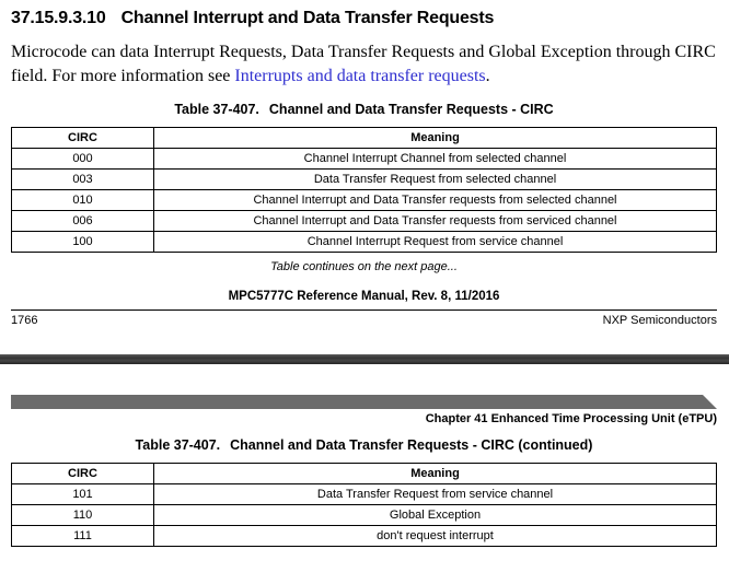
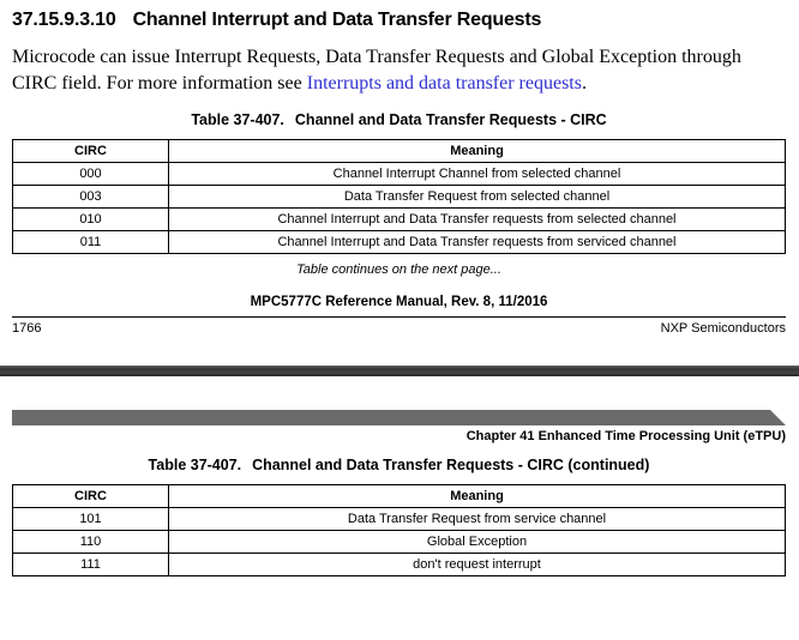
  37.15.9.3.10 Channel Interrupt and Data Transfer Requests
- Microcode can data Interrupt Requests, Data Transfer Requests and Global Exception through CIRC field. For more information see Interrupts and data transfer requests.
+ Microcode can issue Interrupt Requests, Data Transfer Requests and Global Exception through CIRC field. For more information see Interrupts and data transfer requests.
  Table 37-407. Channel and Data Transfer Requests - CIRC
  CIRC	Meaning
  000	Channel Interrupt Channel from selected channel
  003	Data Transfer Request from selected channel
  010	Channel Interrupt and Data Transfer requests from selected channel
- 006	Channel Interrupt and Data Transfer requests from serviced channel
+ 011	Channel Interrupt and Data Transfer requests from serviced channel
- 100	Channel Interrupt Request from service channel
  Table continues on the next page...
  MPC5777C Reference Manual, Rev. 8, 11/2016
  1766
  NXP Semiconductors
  Chapter 41 Enhanced Time Processing Unit (eTPU)
  Table 37-407. Channel and Data Transfer Requests - CIRC (continued)
  CIRC	Meaning
  101	Data Transfer Request from service channel
  110	Global Exception
  111	don't request interrupt
